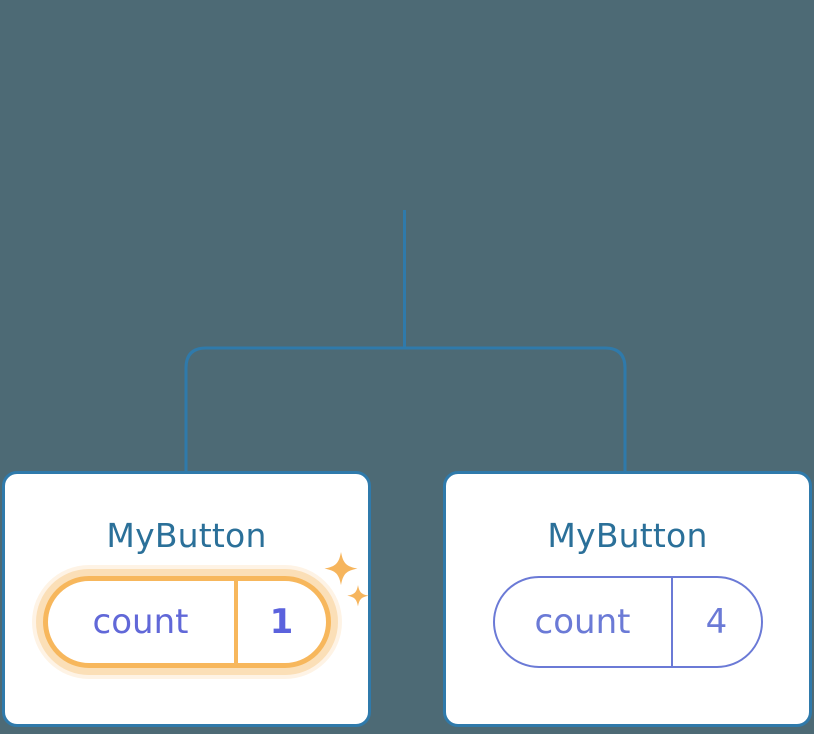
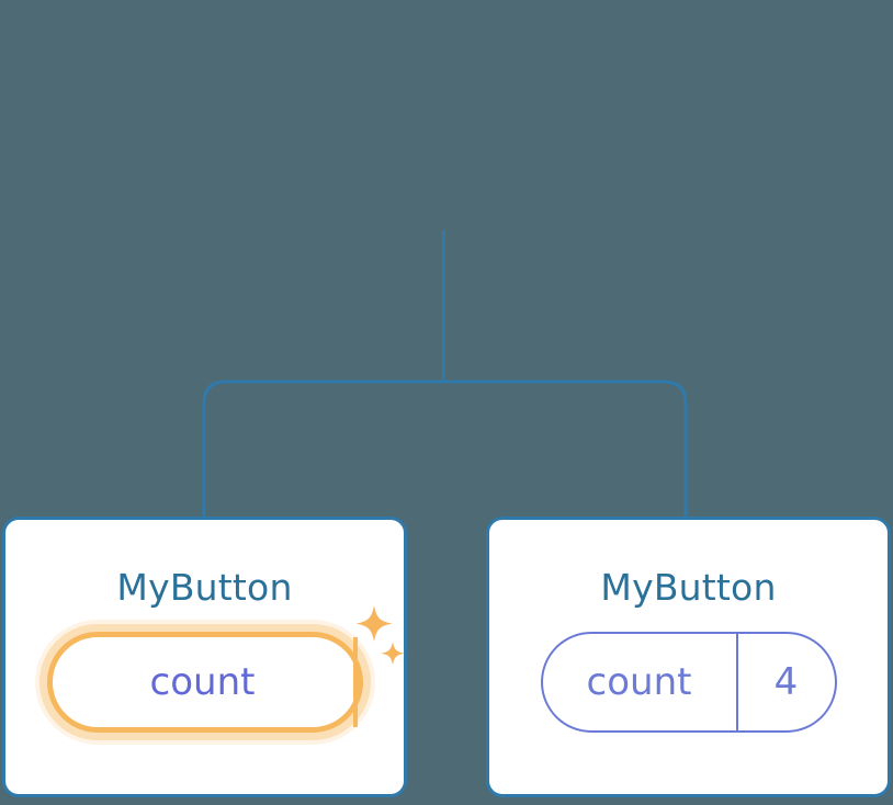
  MyButton
  count
- 1
  MyButton
  count
  4
